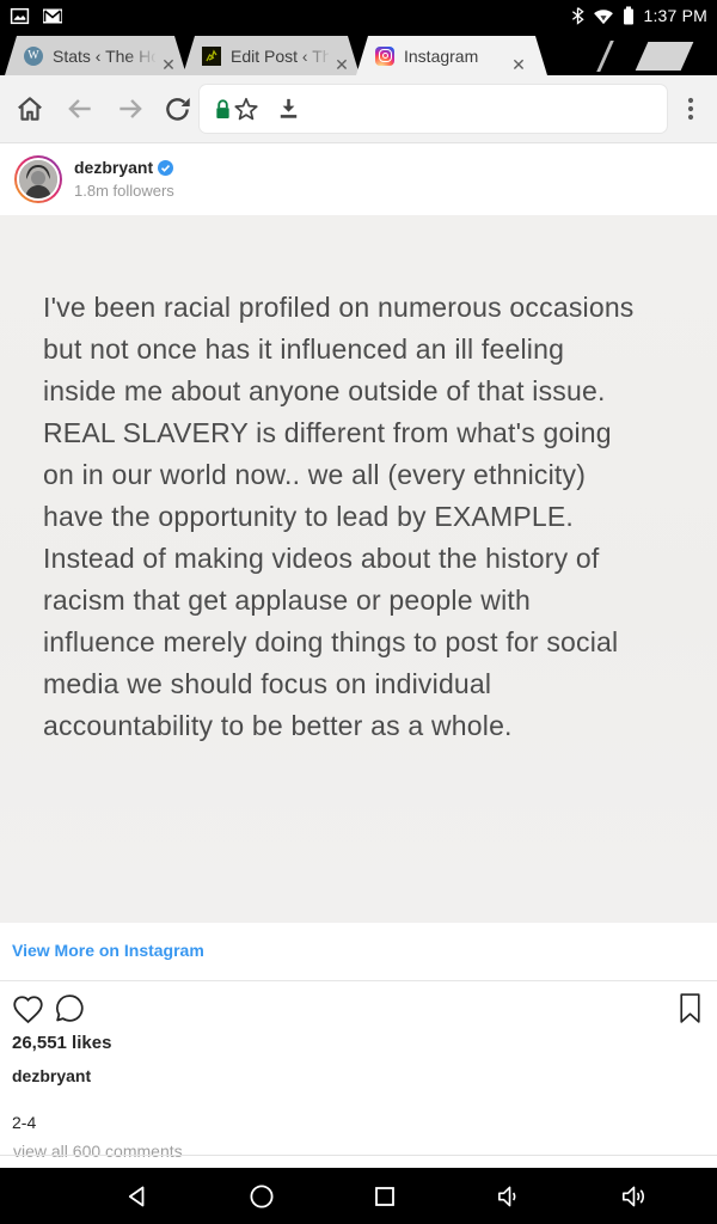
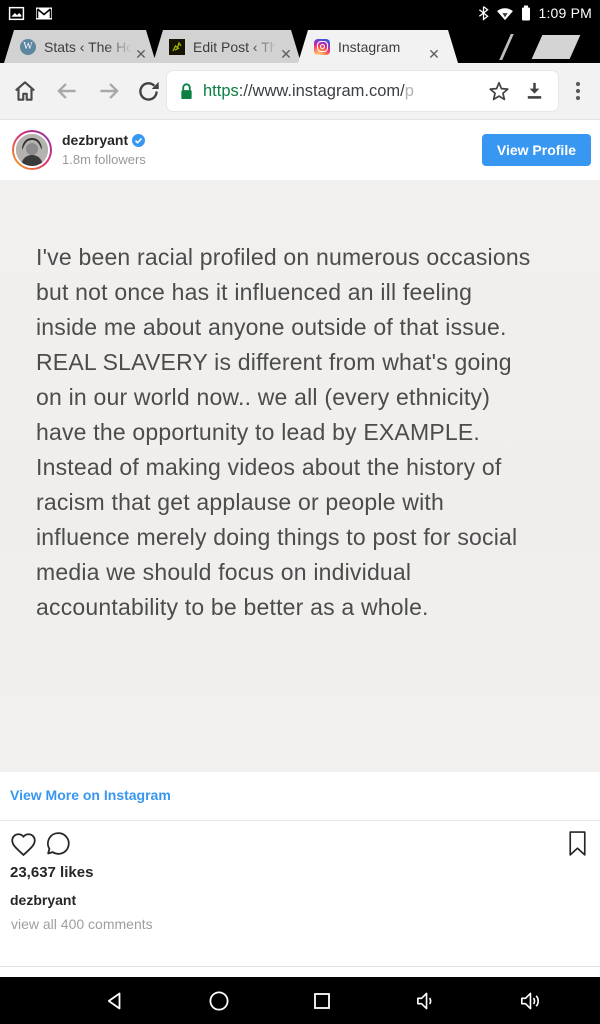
- 1:37 PM
+ 1:09 PM
  W
  ✕
  ✕
  Instagram
  ✕
+ https://www.instagram.com/p
  dezbryant
  1.8m followers
+ View Profile
  I've been racial profiled on numerous occasions
  but not once has it influenced an ill feeling
  inside me about anyone outside of that issue.
  REAL SLAVERY is different from what's going
  on in our world now.. we all (every ethnicity)
  have the opportunity to lead by EXAMPLE.
  Instead of making videos about the history of
  racism that get applause or people with
  influence merely doing things to post for social
  media we should focus on individual
  accountability to be better as a whole.
  View More on Instagram
- 26,551 likes
+ 23,637 likes
  dezbryant
- 2-4
- view all 600 comments
+ view all 400 comments
